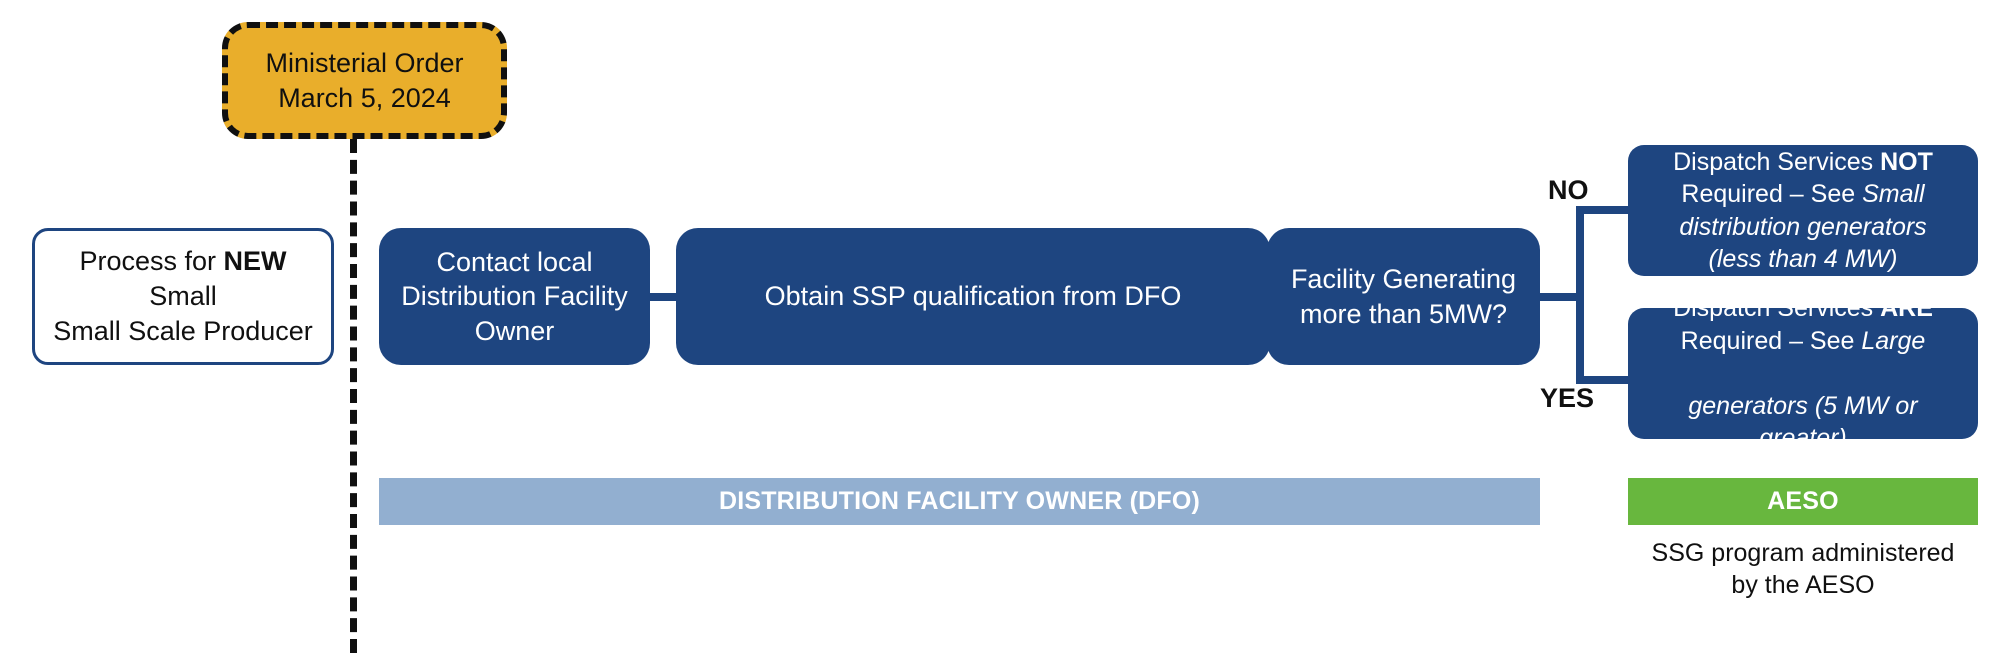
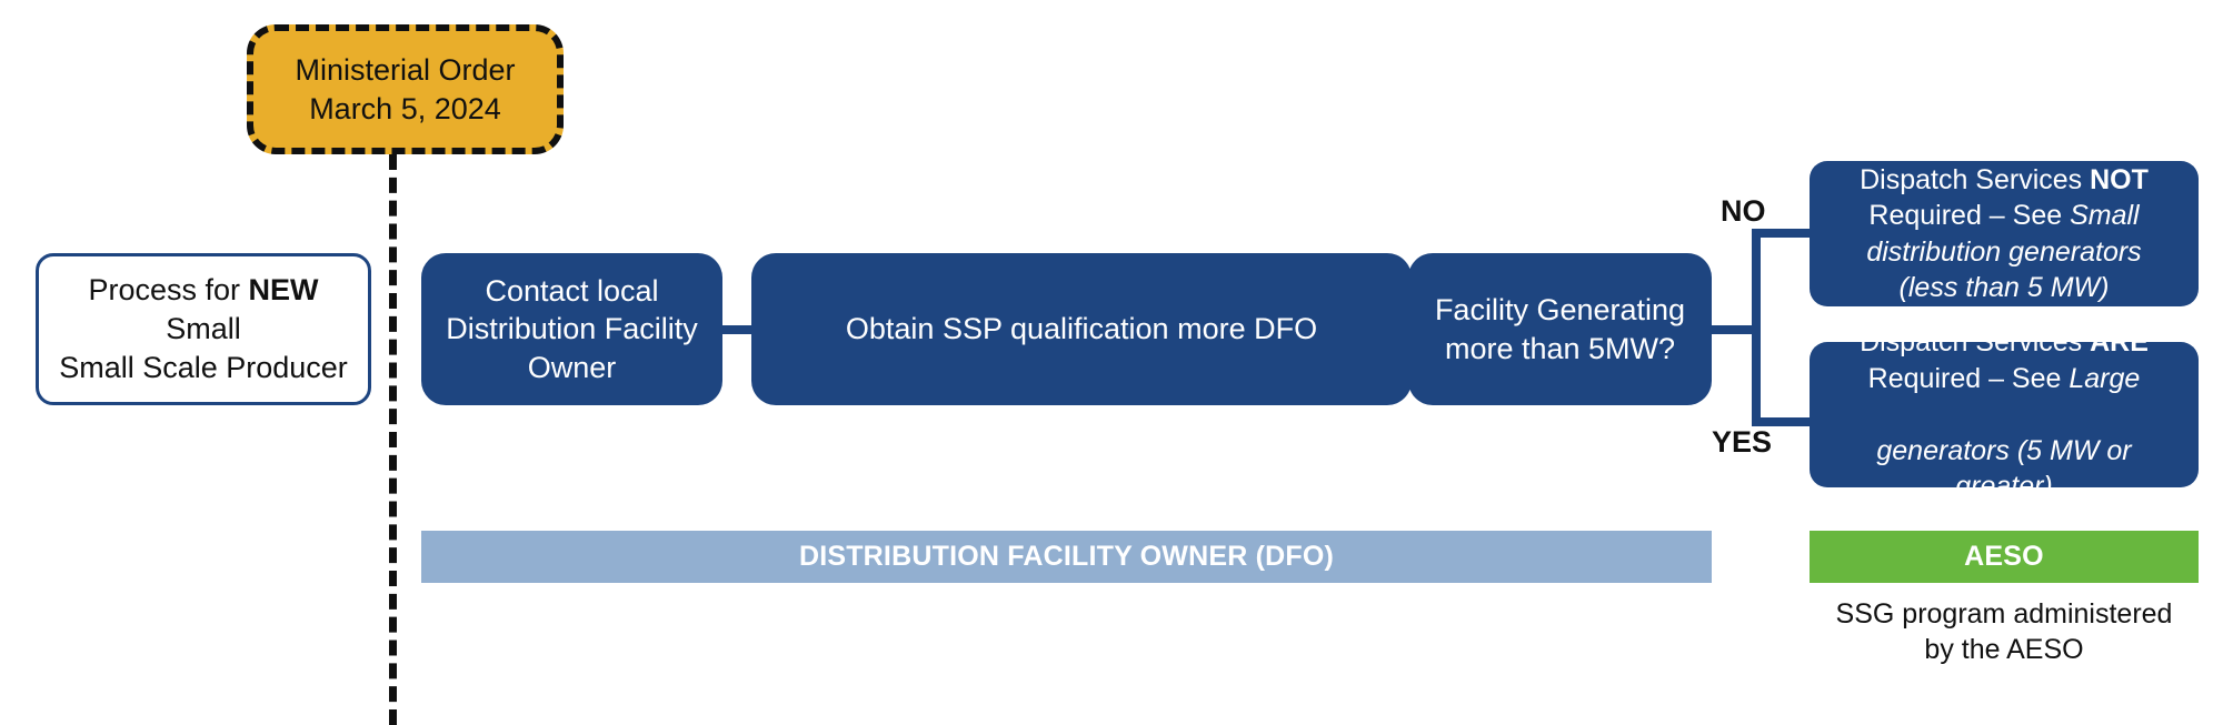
  Ministerial Order
  March 5, 2024
  Process for NEW Small
  Small Scale Producer
  Contact local
  Distribution Facility
  Owner
- Obtain SSP qualification from DFO
+ Obtain SSP qualification more DFO
  Facility Generating
  more than 5MW?
  NO
  YES
  Dispatch Services NOT
  Required – See Small
  distribution generators
- (less than 4 MW)
+ (less than 5 MW)
  Dispatch Services ARE
  Required – See Large
  generators (5 MW or greater)
  DISTRIBUTION FACILITY OWNER (DFO)
  AESO
  SSG program administered
  by the AESO
